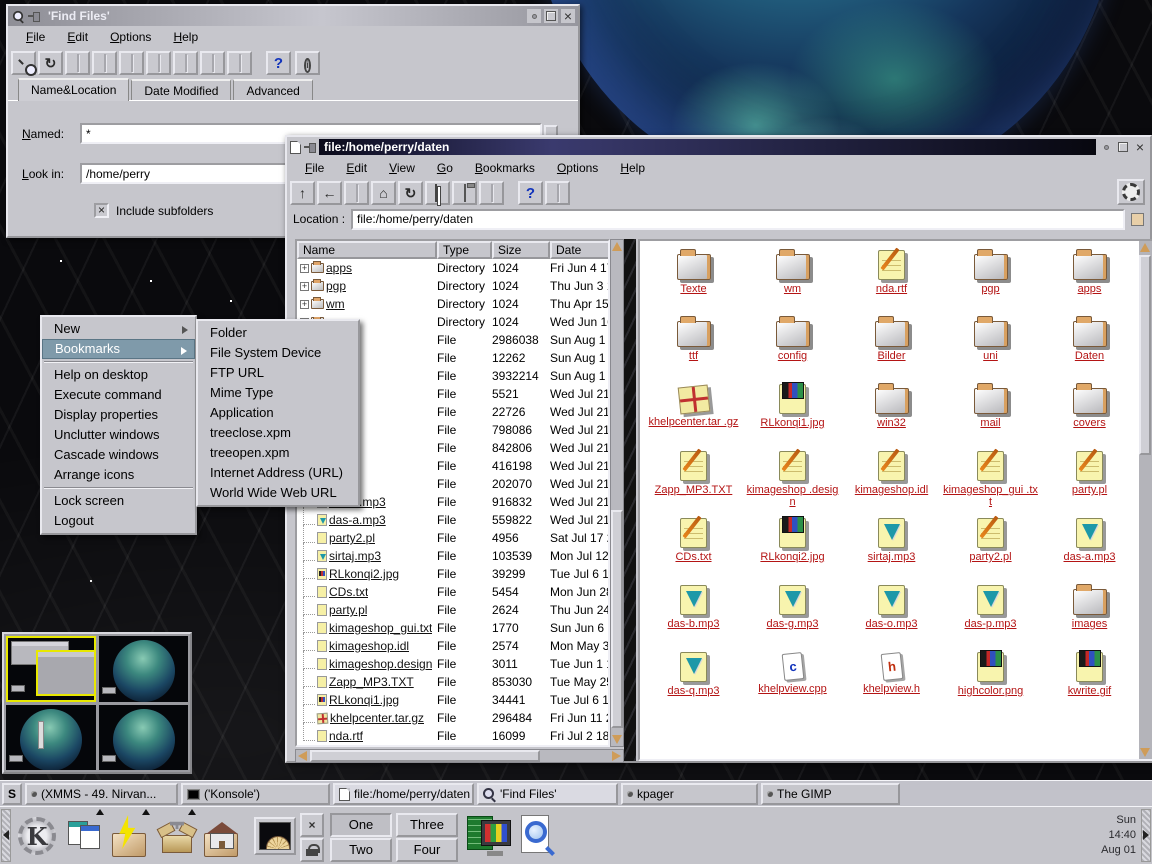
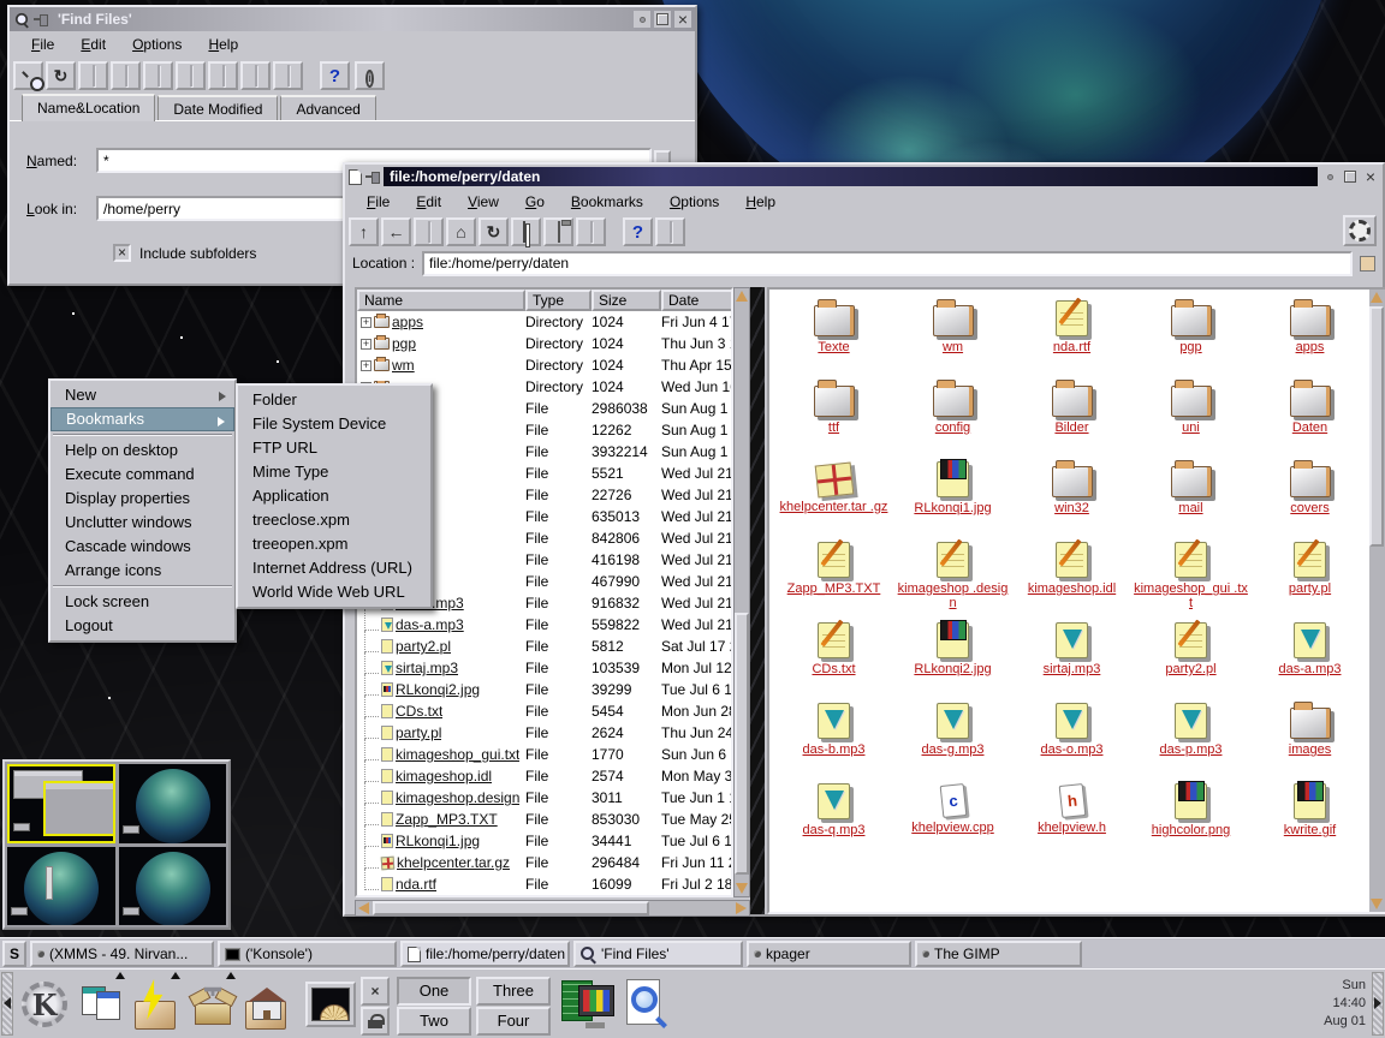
  'Find Files'
  ×
  File
  Edit
  Options
  Help
  ↻
  ?
  i
  Name&Location
  Date Modified
  Advanced
  Named:
  *
  Look in:
  /home/perry
  ×
  Include subfolders
  file:/home/perry/daten
  ×
  File
  Edit
  View
  Go
  Bookmarks
  Options
  Help
  ↑
  ←
  ⌂
  ↻
  ?
  Location :
  file:/home/perry/daten
  Name
  Type
  Size
  Date
  +
  apps
  Directory
  1024
  Fri Jun 4 1
  +
  pgp
  Directory
  1024
  Thu Jun 3
  +
  wm
  Directory
  1024
  Thu Apr 15
  Directory
  1024
  Wed Jun 1
  File
  2986038
  Sun Aug 1
  File
  12262
  Sun Aug 1
  File
  3932214
  Sun Aug 1
  File
  5521
  Wed Jul 21
  File
  22726
  Wed Jul 21
  File
- 798086
+ 635013
  Wed Jul 21
  File
  842806
  Wed Jul 21
  File
  416198
  Wed Jul 21
  File
- 202070
+ 467990
  Wed Jul 21
  File
  916832
  Wed Jul 21
  das-a.mp3
  File
  559822
  Wed Jul 21
  party2.pl
  File
- 4956
+ 5812
  Sat Jul 17
  sirtaj.mp3
  File
  103539
  Mon Jul 12
  RLkonqi2.jpg
  File
  39299
  Tue Jul 6 1
  CDs.txt
  File
  5454
  Mon Jun 2
  party.pl
  File
  2624
  Thu Jun 24
  kimageshop_gui.txt
  File
  1770
  Sun Jun 6
  kimageshop.idl
  File
  2574
  Mon May 3
  kimageshop.design
  File
  3011
  Tue Jun 1
  Zapp_MP3.TXT
  File
  853030
  Tue May 2
  RLkonqi1.jpg
  File
  34441
  Tue Jul 6 1
  khelpcenter.tar.gz
  File
  296484
  Fri Jun 11
  nda.rtf
  File
  16099
  Fri Jul 2 18
  Texte
  wm
  nda.rtf
  pgp
  apps
  ttf
  config
  Bilder
  uni
  Daten
  khelpcenter.tar .gz
  RLkonqi1.jpg
  win32
  mail
  covers
  Zapp_MP3.TXT
  kimageshop .design
  kimageshop.idl
  kimageshop_gui .txt
  party.pl
  CDs.txt
  RLkonqi2.jpg
  sirtaj.mp3
  party2.pl
  das-a.mp3
  das-b.mp3
  das-g.mp3
  das-o.mp3
  das-p.mp3
  images
  das-q.mp3
  khelpview.cpp
  khelpview.h
  highcolor.png
  kwrite.gif
  New
  Bookmarks
  Help on desktop
  Execute command
  Display properties
  Unclutter windows
  Cascade windows
  Arrange icons
  Lock screen
  Logout
  Folder
  File System Device
  FTP URL
  Mime Type
  Application
  treeclose.xpm
  treeopen.xpm
  Internet Address (URL)
  World Wide Web URL
  S
  (XMMS - 49. Nirvan...
  ('Konsole')
  file:/home/perry/daten
  'Find Files'
  kpager
  The GIMP
  K
  ×
  One
  Two
  Three
  Four
  Sun
  14:40
  Aug 01
